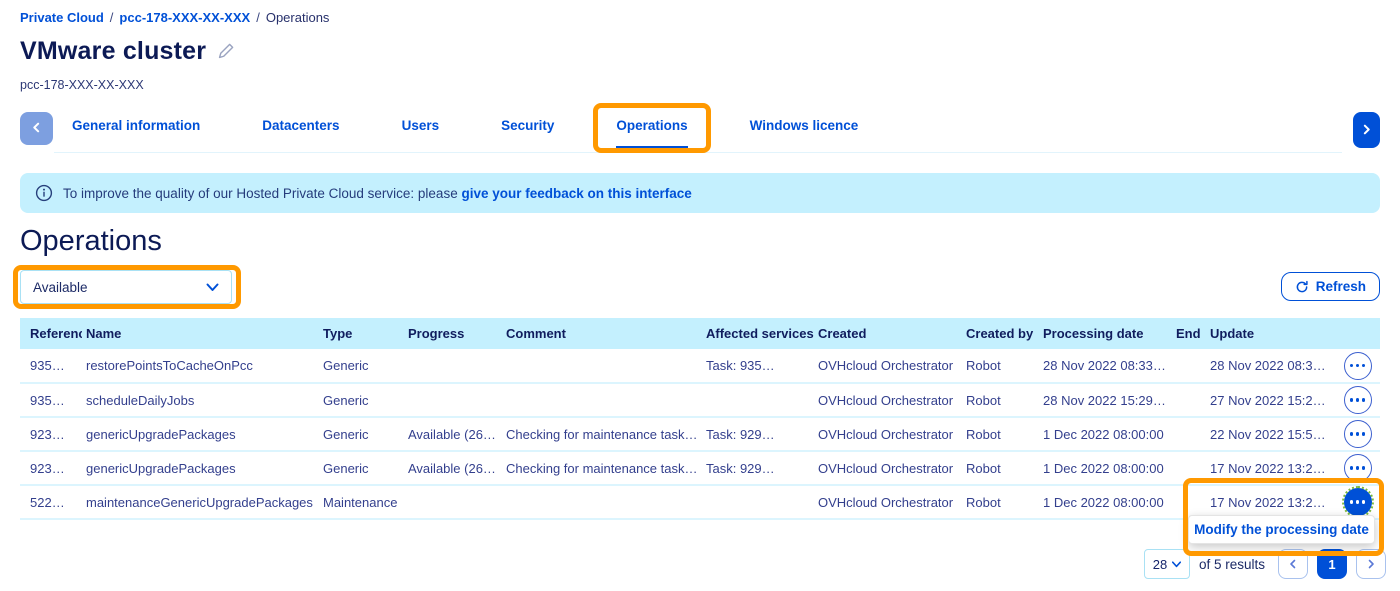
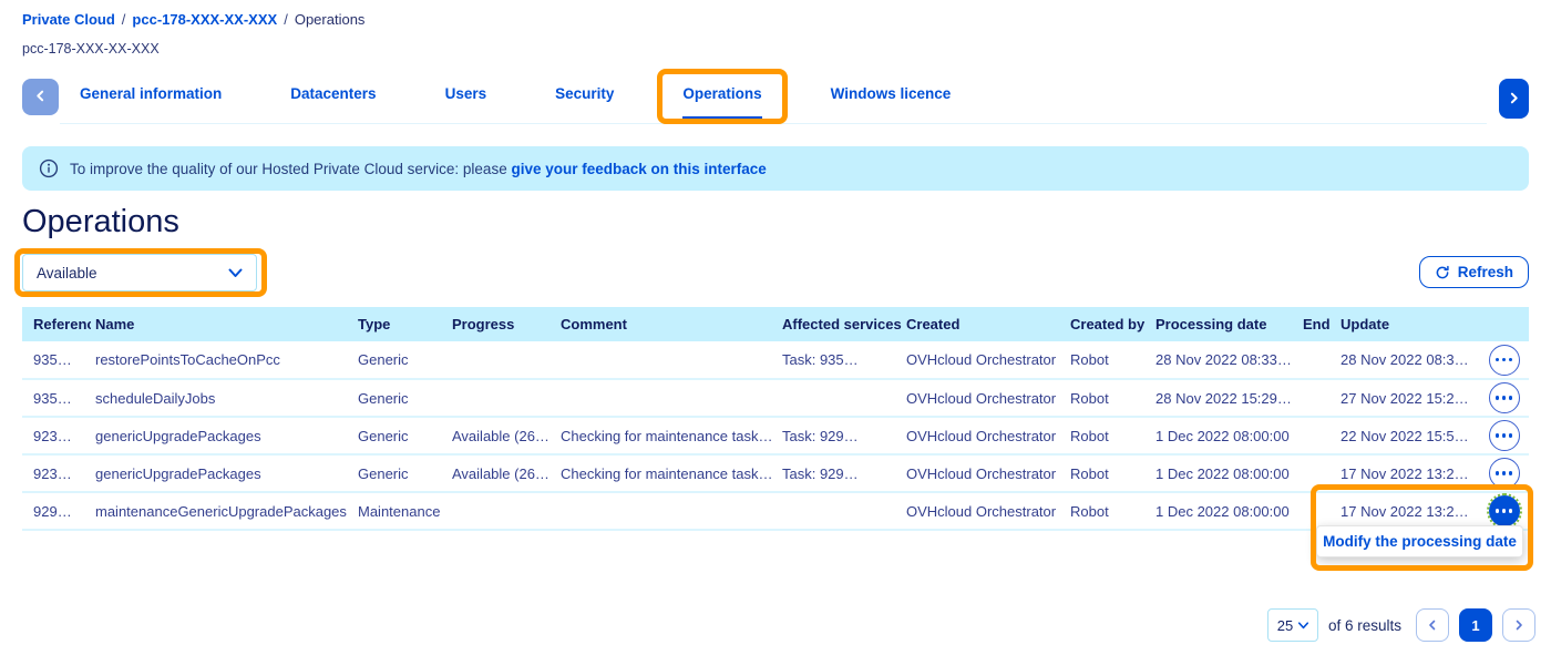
  Private Cloud / pcc-178-XXX-XX-XXX / Operations
- VMware cluster
  pcc-178-XXX-XX-XXX
  General information
  Datacenters
  Users
  Security
  Operations
  Windows licence
  To improve the quality of our Hosted Private Cloud service: please give your feedback on this interface
  Operations
  Available
  Refresh
  Referen	Name	Type	Progress	Comment	Affected services	Created	Created by	Processing date	End	Update
  935	restorePointsToCacheOnPcc	Generic			Task: 935	OVHcloud Orchestrator	Robot	28 Nov 2022 08:33:37		28 Nov 2022 08:33:3
  935	scheduleDailyJobs	Generic				OVHcloud Orchestrator	Robot	28 Nov 2022 15:29:00		27 Nov 2022 15:29:1
  923	genericUpgradePackages	Generic	Available (26%)	Checking for maintenance task…	Task: 929	OVHcloud Orchestrator	Robot	1 Dec 2022 08:00:00		22 Nov 2022 15:51:0
  923	genericUpgradePackages	Generic	Available (26%)	Checking for maintenance task…	Task: 929	OVHcloud Orchestrator	Robot	1 Dec 2022 08:00:00		17 Nov 2022 13:20:4
- 522	maintenanceGenericUpgradePackages	Maintenance				OVHcloud Orchestrator	Robot	1 Dec 2022 08:00:00		17 Nov 2022 13:20:2	Modify the processing date
+ 929	maintenanceGenericUpgradePackages	Maintenance				OVHcloud Orchestrator	Robot	1 Dec 2022 08:00:00		17 Nov 2022 13:20:2	Modify the processing date
- 28
+ 25
- of 5 results
+ of 6 results
  1
